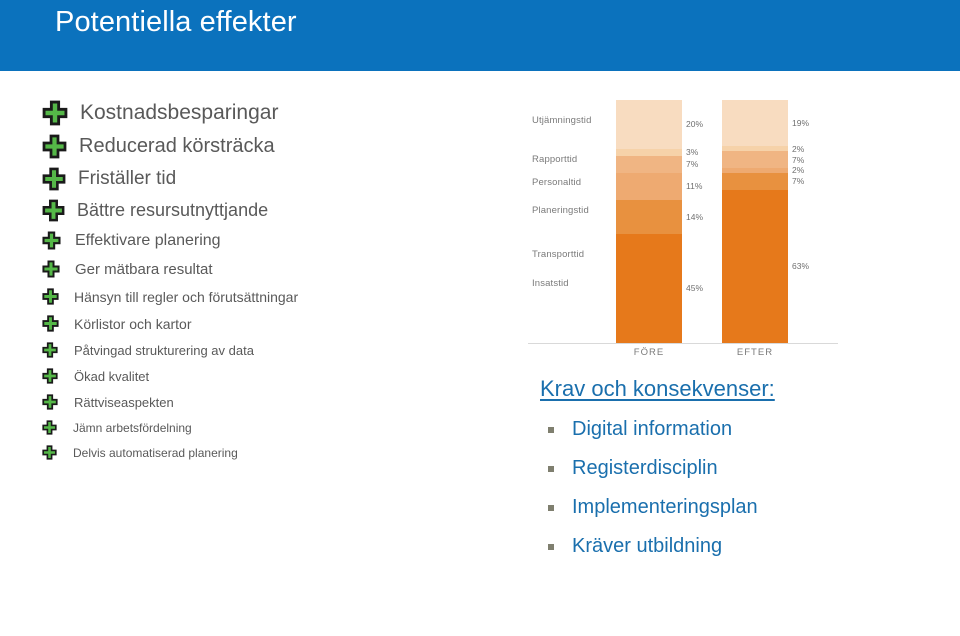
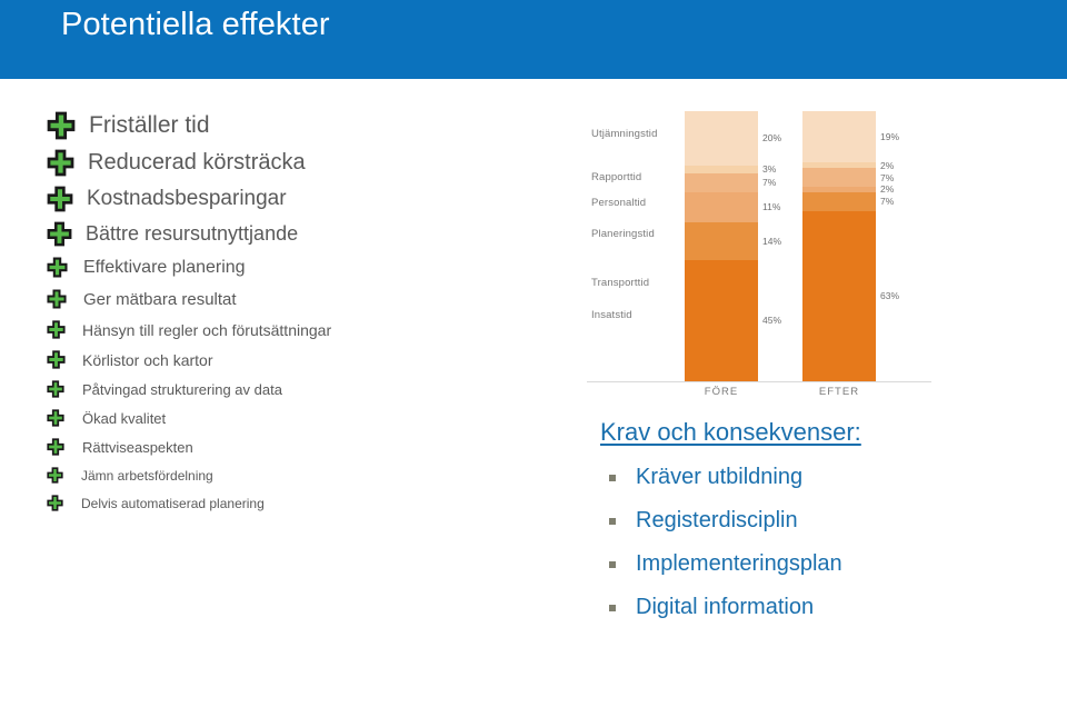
  Potentiella effekter
- Kostnadsbesparingar
+ Friställer tid
  Reducerad körsträcka
- Friställer tid
+ Kostnadsbesparingar
  Bättre resursutnyttjande
  Effektivare planering
  Ger mätbara resultat
  Hänsyn till regler och förutsättningar
  Körlistor och kartor
  Påtvingad strukturering av data
  Ökad kvalitet
  Rättviseaspekten
  Jämn arbetsfördelning
  Delvis automatiserad planering
  Utjämningstid
  Rapporttid
  Personaltid
  Planeringstid
  Transporttid
  Insatstid
  20%
  3%
  7%
  11%
  14%
  45%
  19%
  2%
  7%
  2%
  7%
  63%
  FÖRE
  EFTER
  Krav och konsekvenser:
- Digital information
+ Kräver utbildning
  Registerdisciplin
  Implementeringsplan
- Kräver utbildning
+ Digital information
